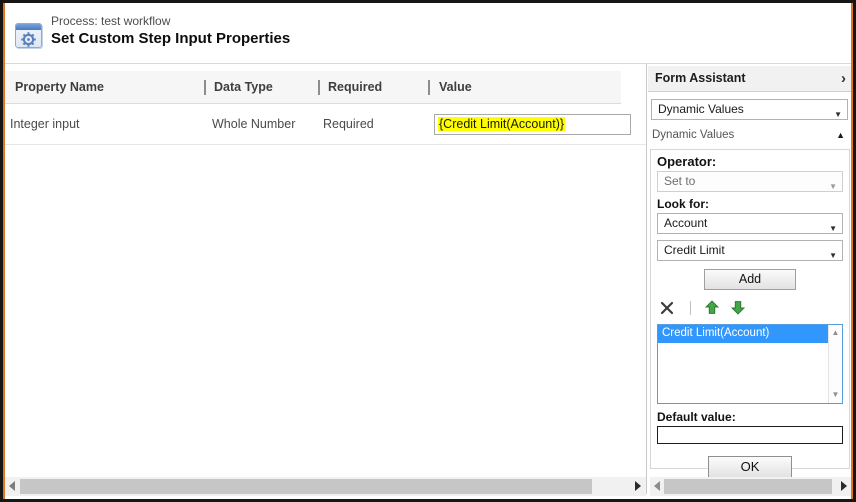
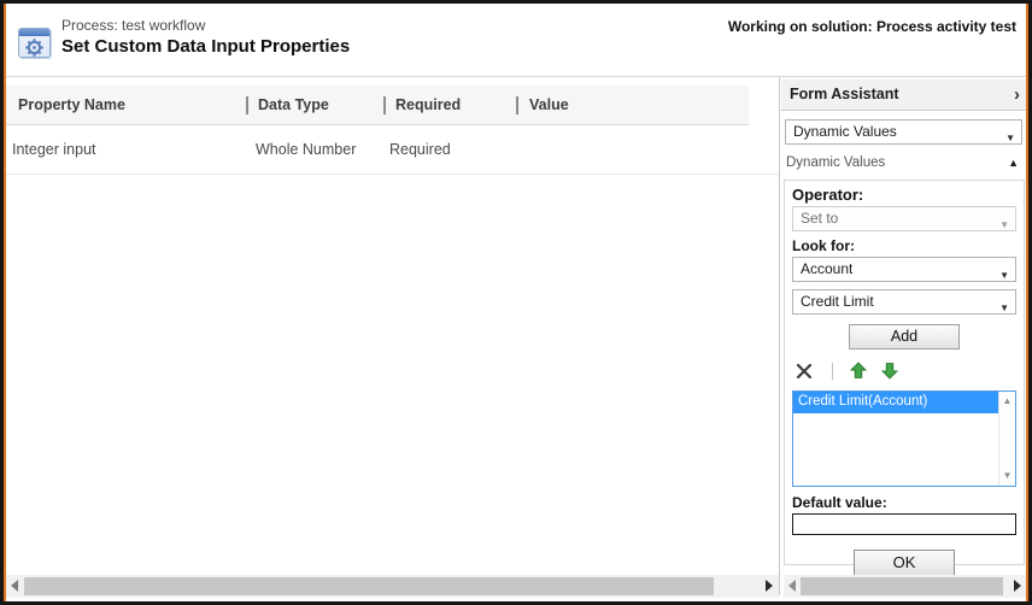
  Process: test workflow
- Set Custom Step Input Properties
+ Set Custom Data Input Properties
+ Working on solution: Process activity test
  Property Name
  Data Type
  Required
  Value
  Integer input
  Whole Number
  Required
- {Credit Limit(Account)}
  Form Assistant
  ›
  Dynamic Values
  ▼
  Dynamic Values
  ▲
  Operator:
  Set to
  ▼
  Look for:
  Account
  ▼
  Credit Limit
  ▼
  Add
  Credit Limit(Account)
  ▲
  ▼
  Default value:
  OK
